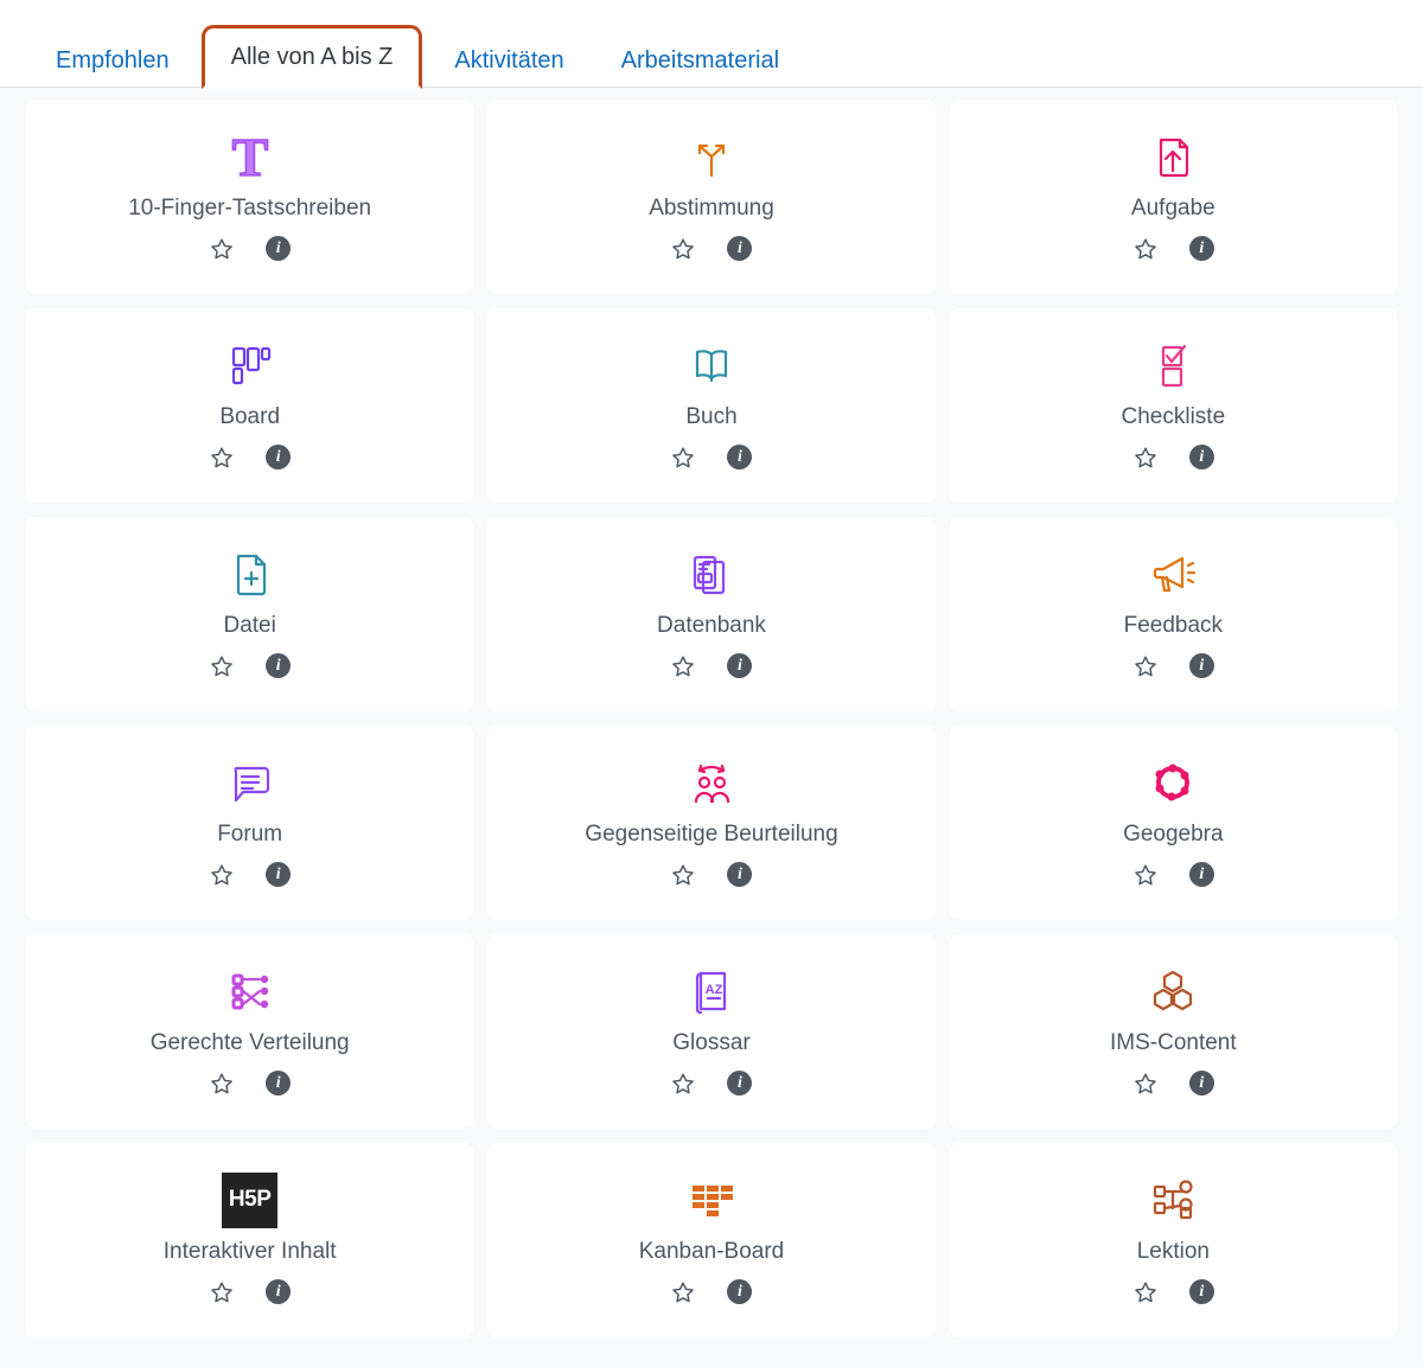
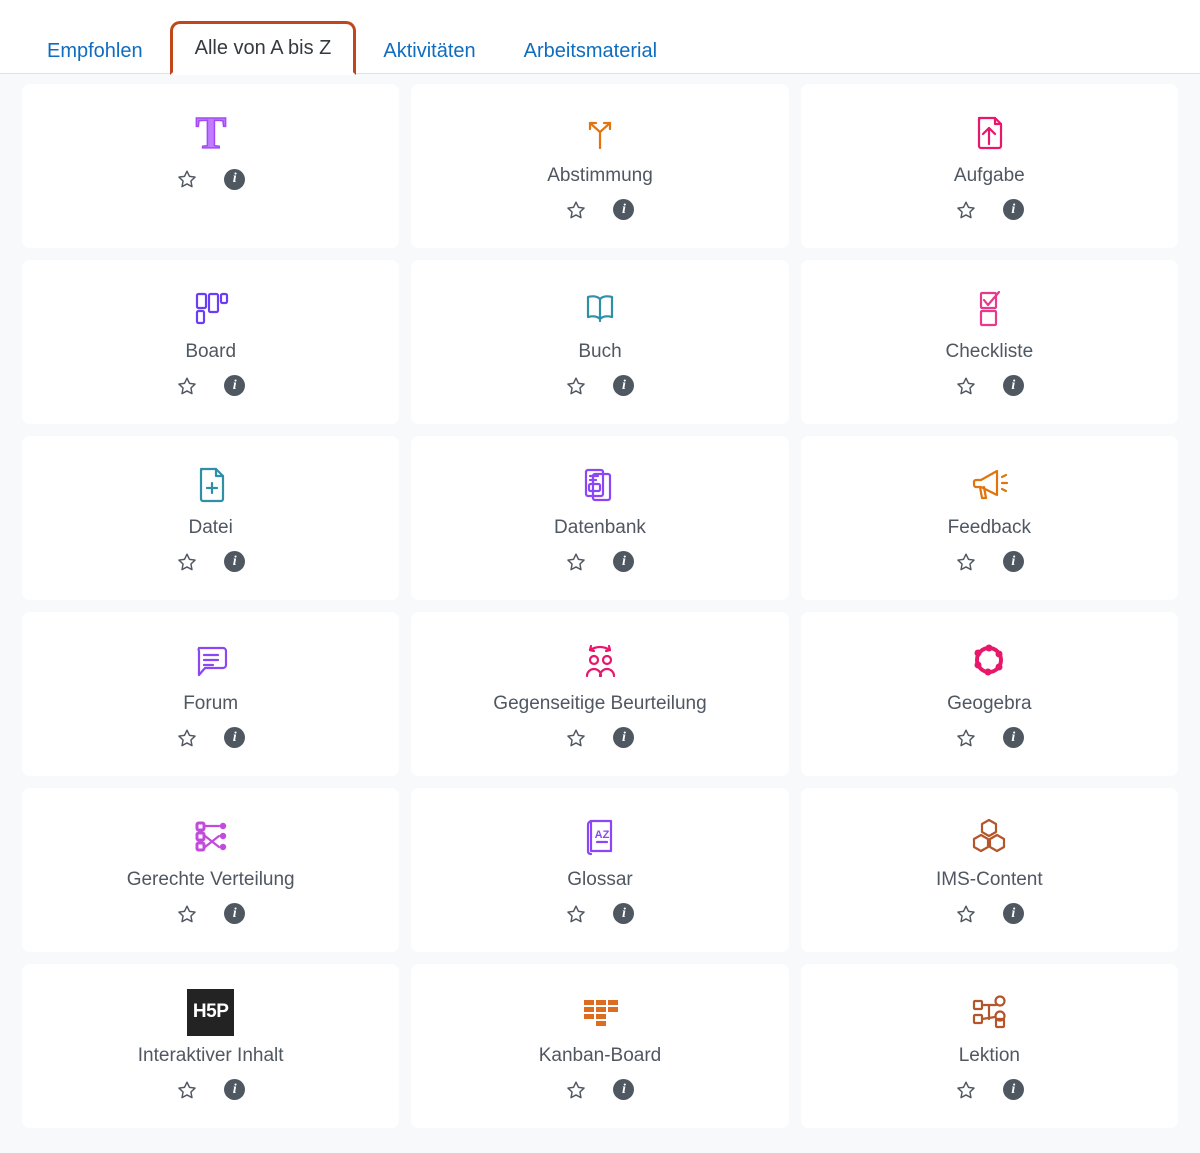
  Empfohlen
  Alle von A bis Z
  Aktivitäten
  Arbeitsmaterial
  T
- 10-Finger-Tastschreiben
  i
  Abstimmung
  i
  Aufgabe
  i
  Board
  i
  Buch
  i
  Checkliste
  i
  Datei
  i
  Datenbank
  i
  Feedback
  i
  Forum
  i
  Gegenseitige Beurteilung
  i
  Geogebra
  i
  Gerechte Verteilung
  i
  AZ
  Glossar
  i
  IMS-Content
  i
  H5P
  Interaktiver Inhalt
  i
  Kanban-Board
  i
  Lektion
  i
